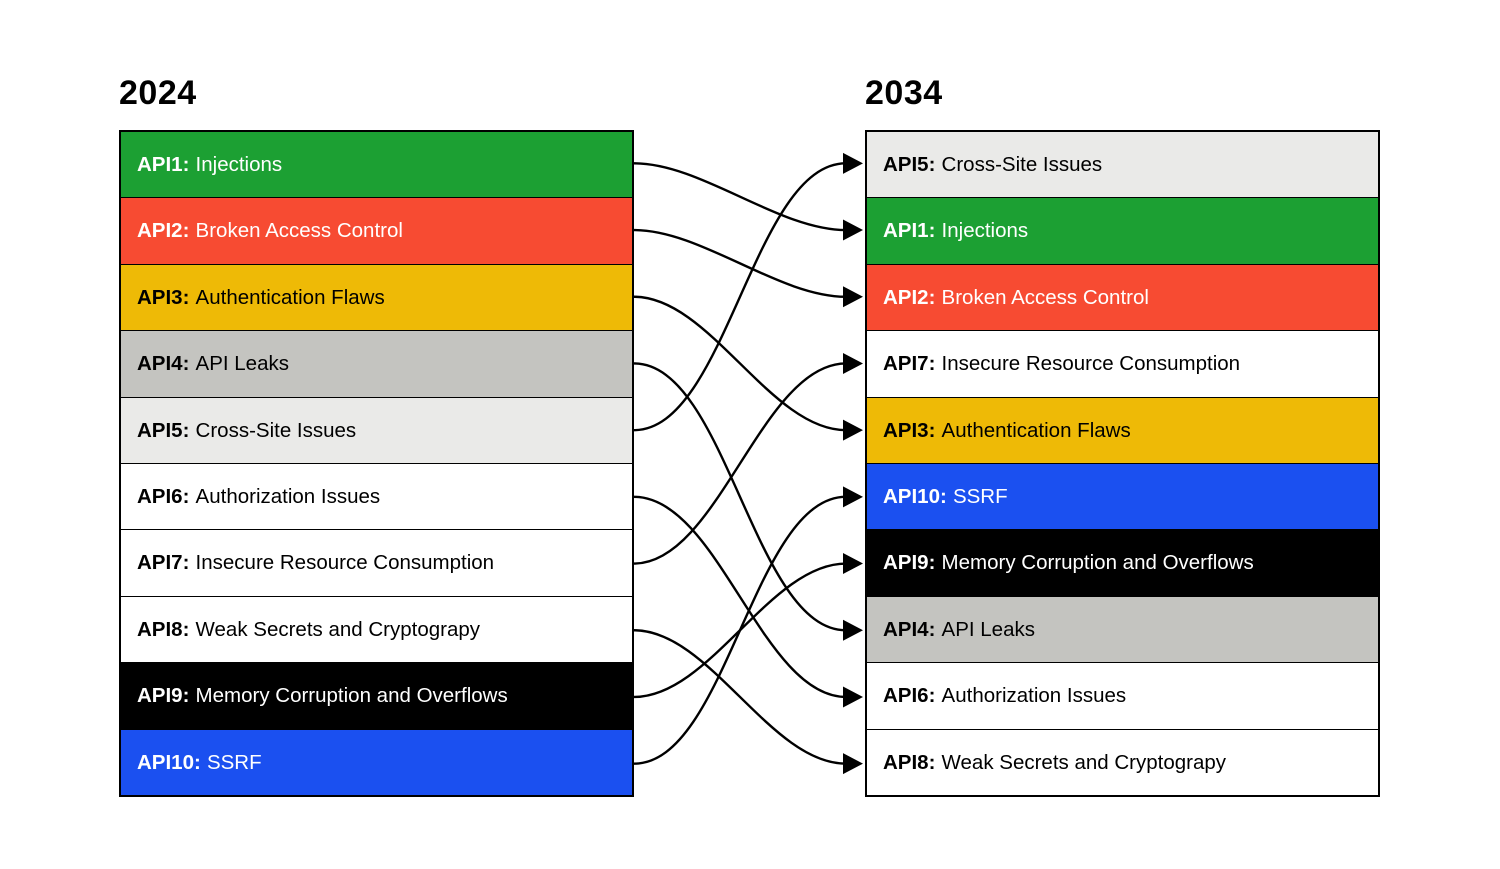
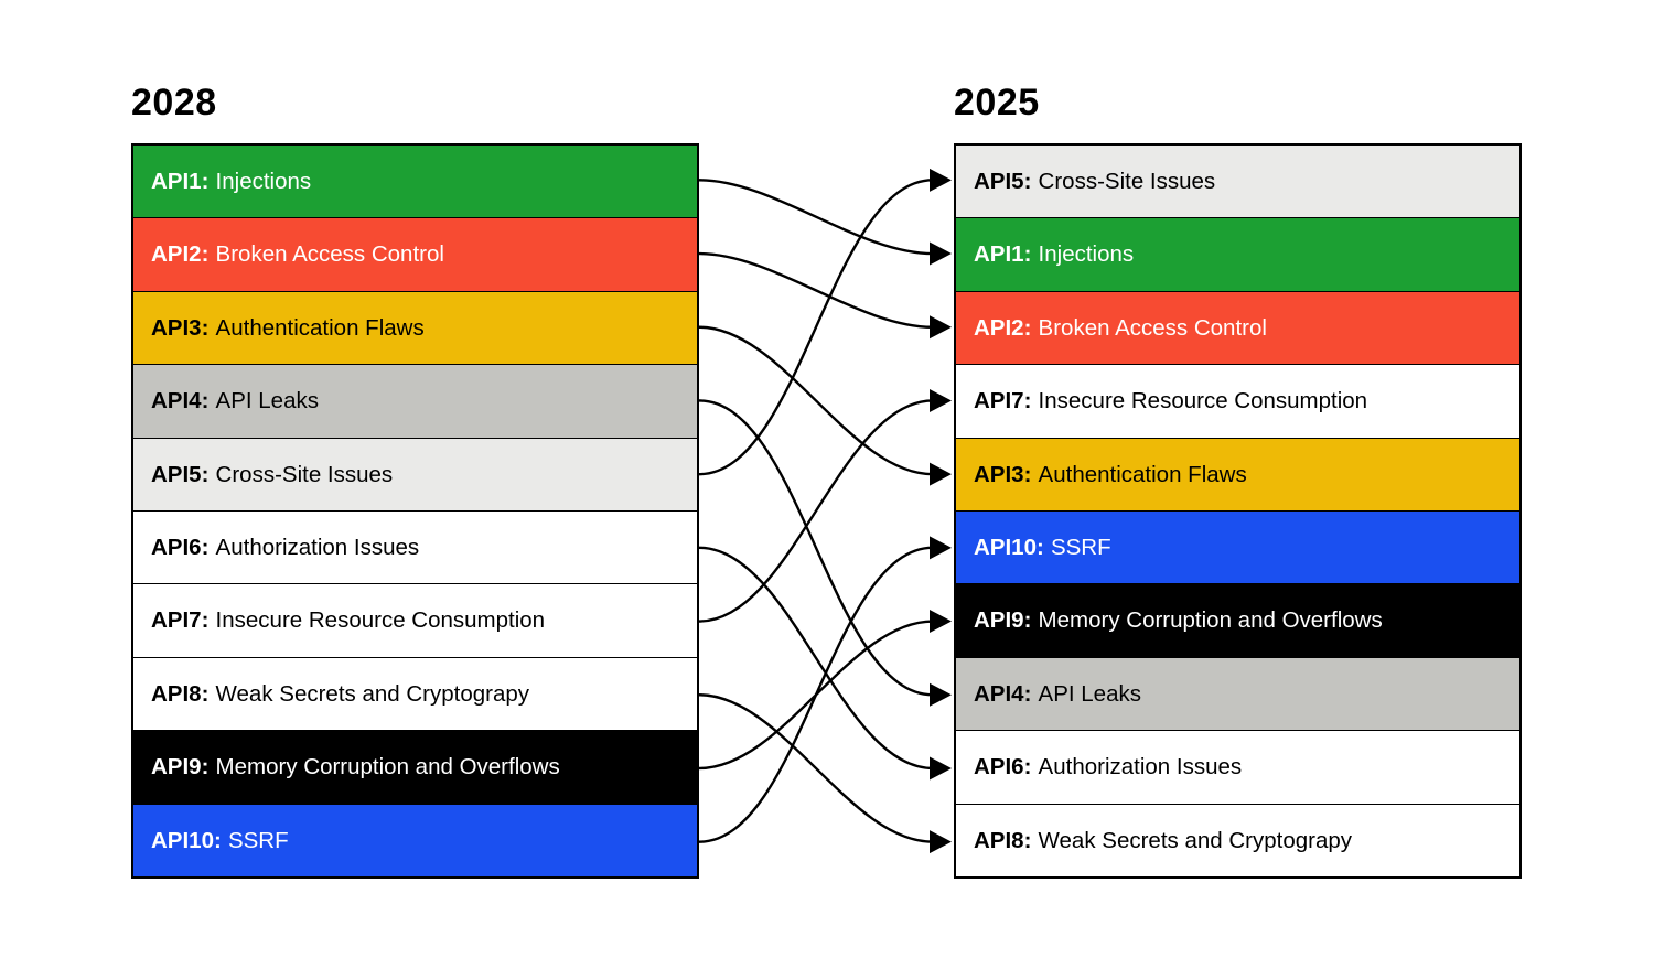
- 2024
+ 2028
- 2034
+ 2025
  API1:
  Injections
  API2:
  Broken Access Control
  API3:
  Authentication Flaws
  API4:
  API Leaks
  API5:
  Cross-Site Issues
  API6:
  Authorization Issues
  API7:
  Insecure Resource Consumption
  API8:
  Weak Secrets and Cryptograpy
  API9:
  Memory Corruption and Overflows
  API10:
  SSRF
  API5:
  Cross-Site Issues
  API1:
  Injections
  API2:
  Broken Access Control
  API7:
  Insecure Resource Consumption
  API3:
  Authentication Flaws
  API10:
  SSRF
  API9:
  Memory Corruption and Overflows
  API4:
  API Leaks
  API6:
  Authorization Issues
  API8:
  Weak Secrets and Cryptograpy
